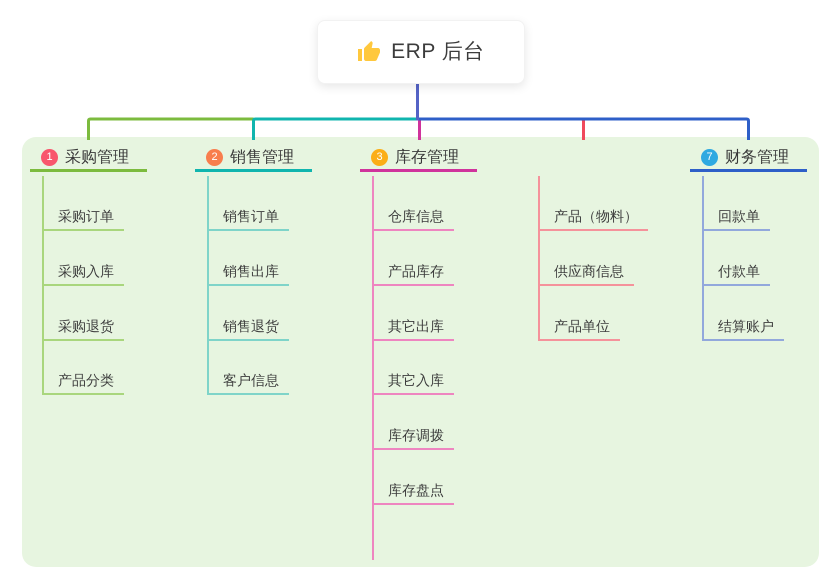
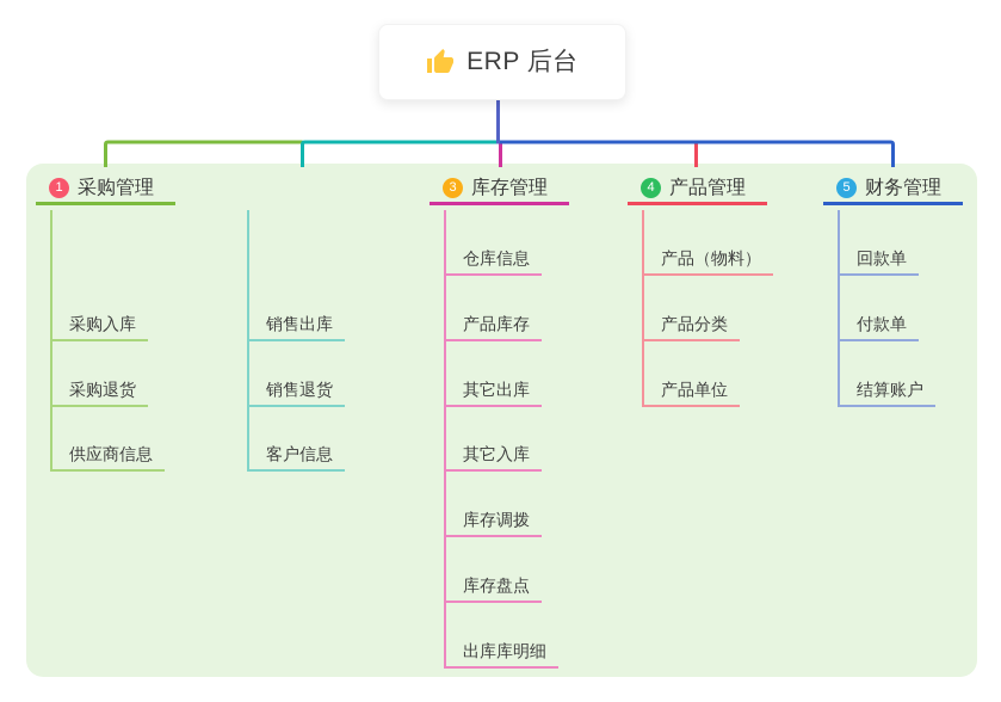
  ERP 后台
  1
  采购管理
- 采购订单
  采购入库
  采购退货
- 产品分类
+ 供应商信息
- 2
- 销售管理
- 销售订单
  销售出库
  销售退货
  客户信息
  3
  库存管理
  仓库信息
  产品库存
  其它出库
  其它入库
  库存调拨
  库存盘点
+ 出库库明细
+ 4
+ 产品管理
  产品（物料）
- 供应商信息
+ 产品分类
  产品单位
- 7
+ 5
  财务管理
  回款单
  付款单
  结算账户
